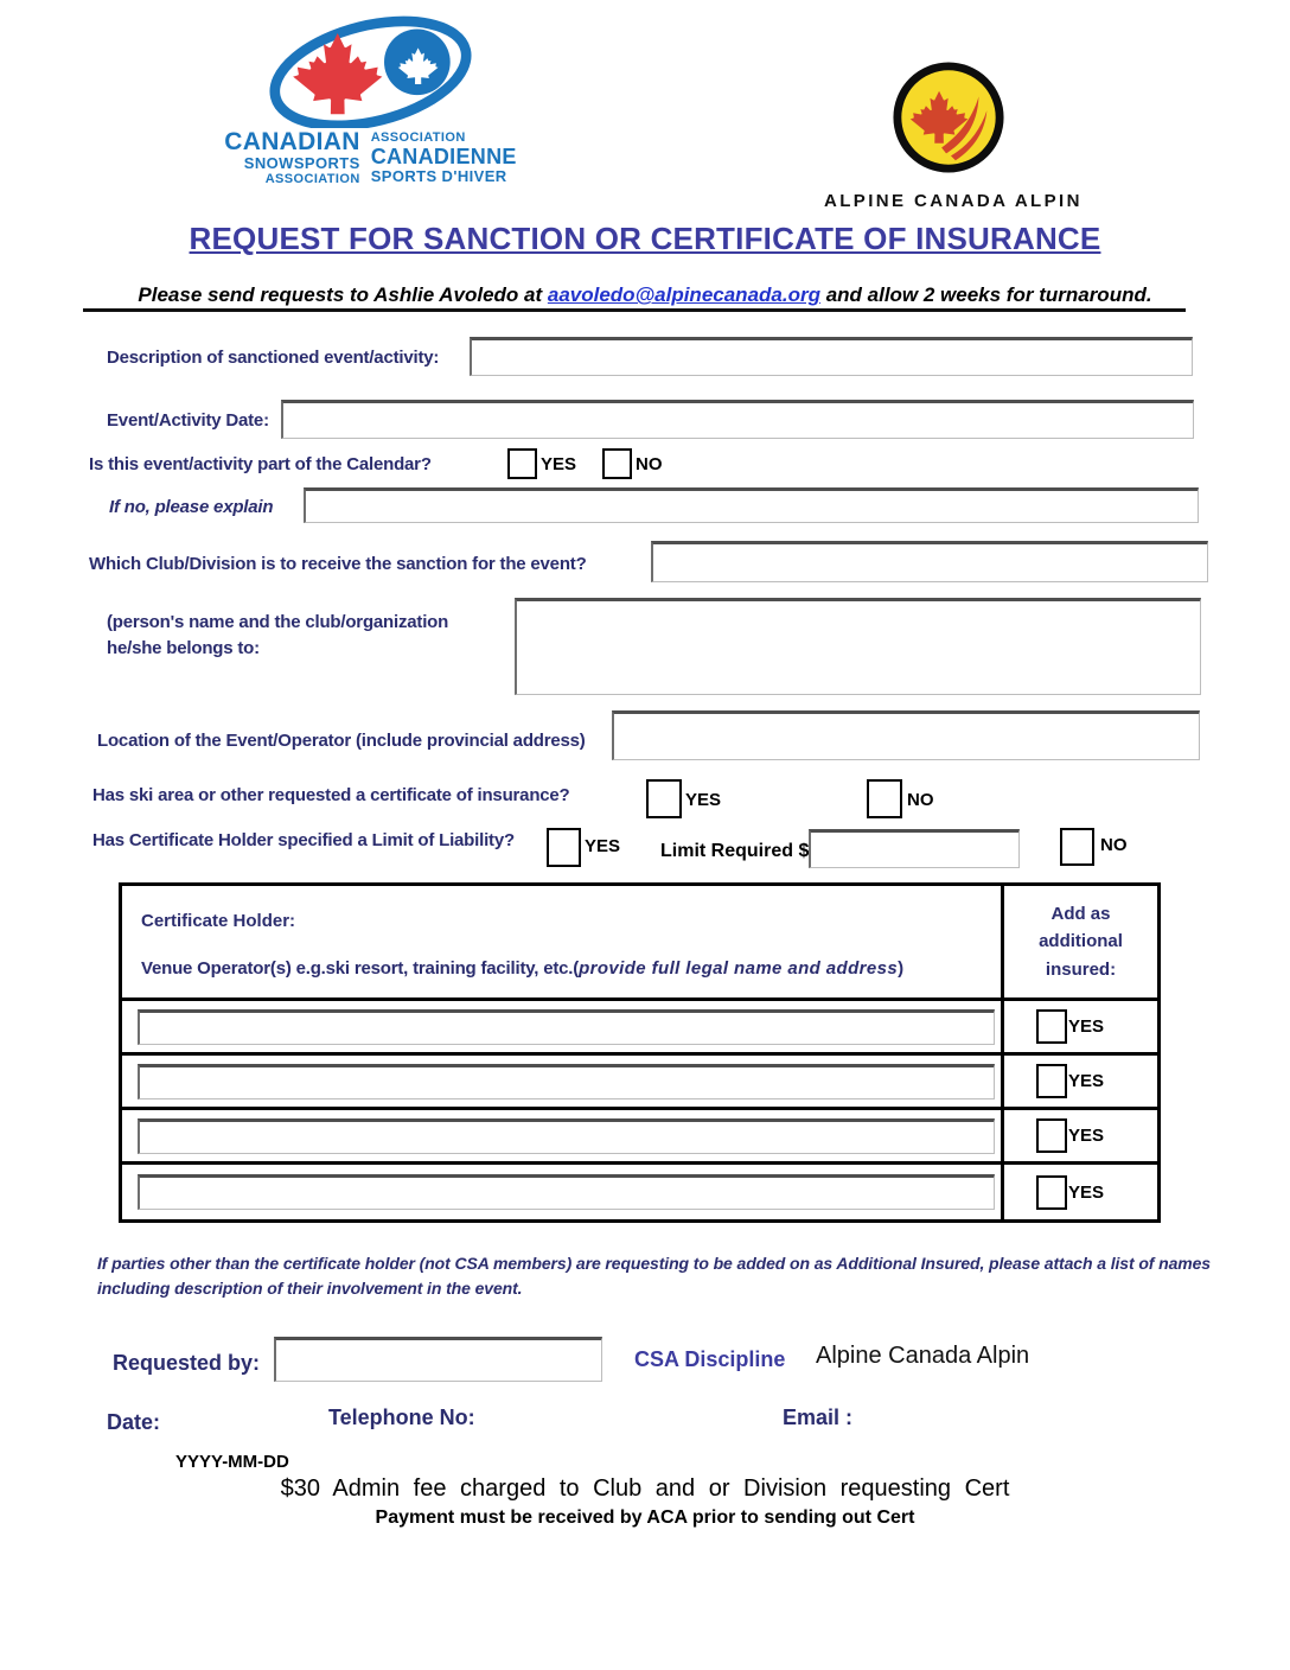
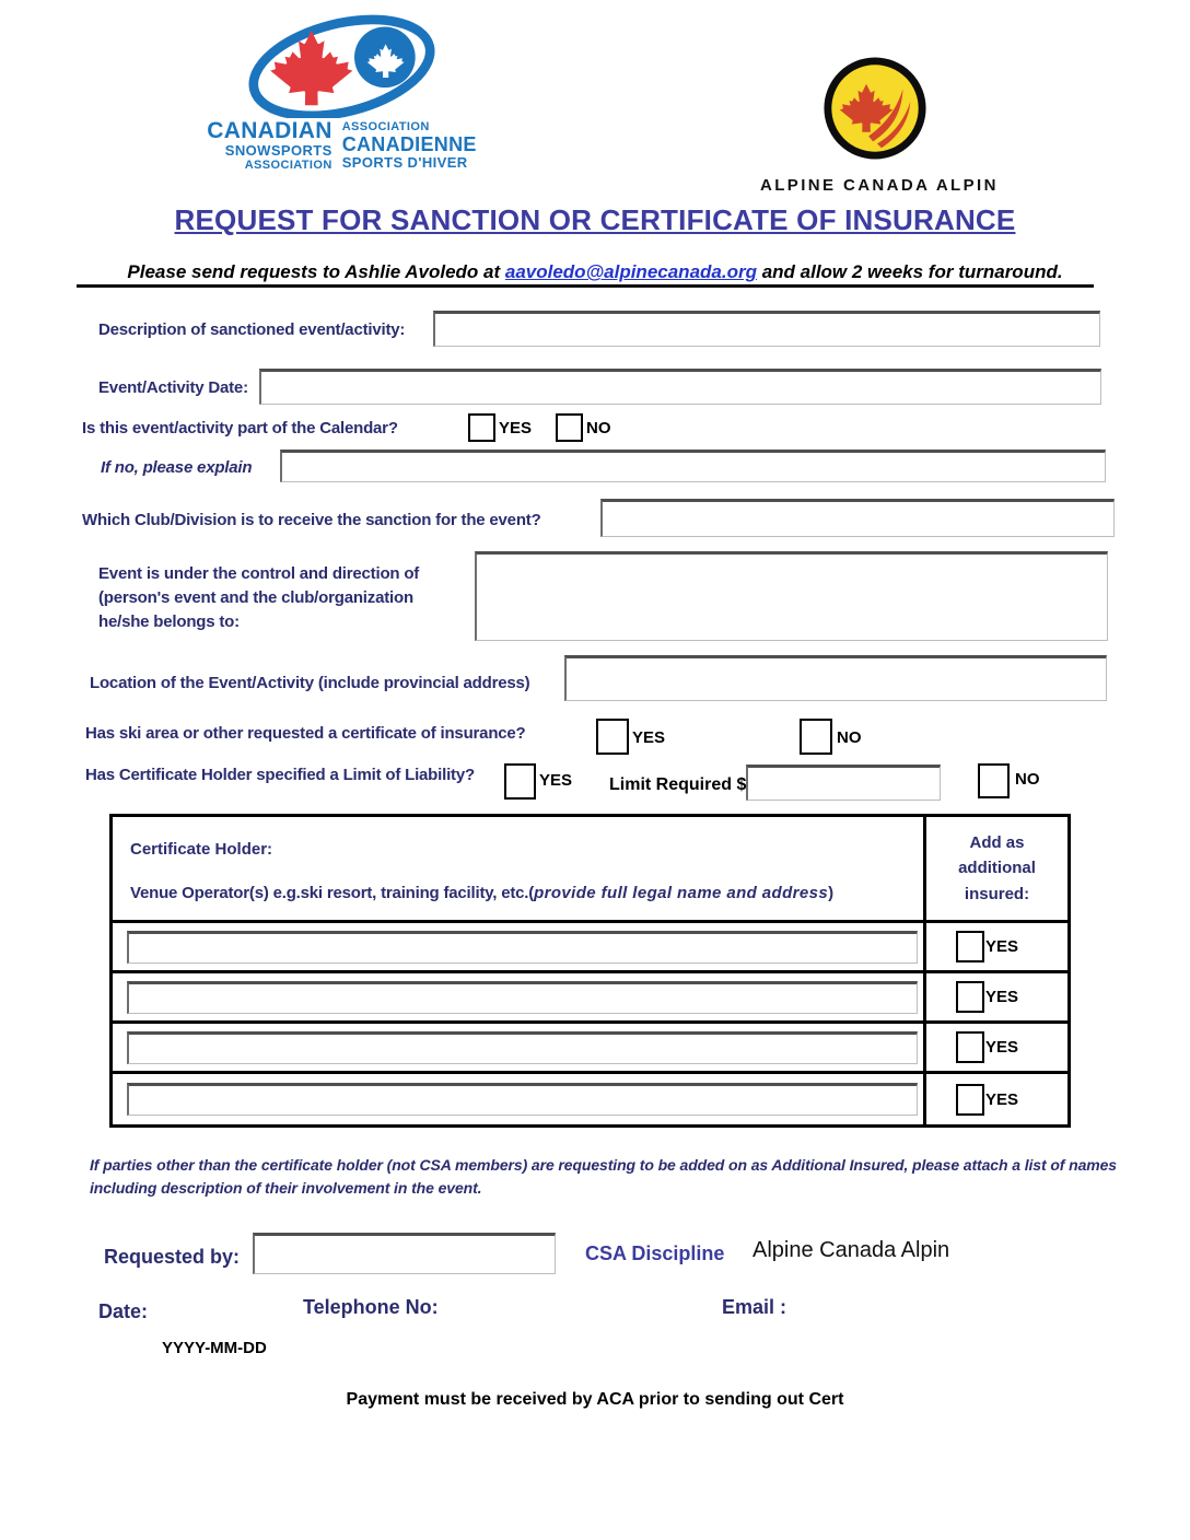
  CANADIAN
  SNOWSPORTS
  ASSOCIATION
  ASSOCIATION
  CANADIENNE
  SPORTS D'HIVER
  ALPINE CANADA ALPIN
  REQUEST FOR SANCTION OR CERTIFICATE OF INSURANCE
  Please send requests to Ashlie Avoledo at aavoledo@alpinecanada.org and allow 2 weeks for turnaround.
  Description of sanctioned event/activity:
  Event/Activity Date:
  Is this event/activity part of the Calendar?
  YES
  NO
  If no, please explain
  Which Club/Division is to receive the sanction for the event?
+ Event is under the control and direction of
- (person's name and the club/organization
+ (person's event and the club/organization
  he/she belongs to:
- Location of the Event/Operator (include provincial address)
+ Location of the Event/Activity (include provincial address)
  Has ski area or other requested a certificate of insurance?
  YES
  NO
  Has Certificate Holder specified a Limit of Liability?
  YES
  Limit Required $
  NO
  Certificate Holder:
  Venue Operator(s) e.g.ski resort, training facility, etc.(provide full legal name and address)
  Add as additional insured:
  YES
  YES
  YES
  YES
  If parties other than the certificate holder (not CSA members) are requesting to be added on as Additional Insured, please attach a list of names including description of their involvement in the event.
  Requested by:
  CSA Discipline
  Alpine Canada Alpin
  Date:
  Telephone No:
  Email :
  YYYY-MM-DD
- $30 Admin fee charged to Club and or Division requesting Cert
  Payment must be received by ACA prior to sending out Cert
